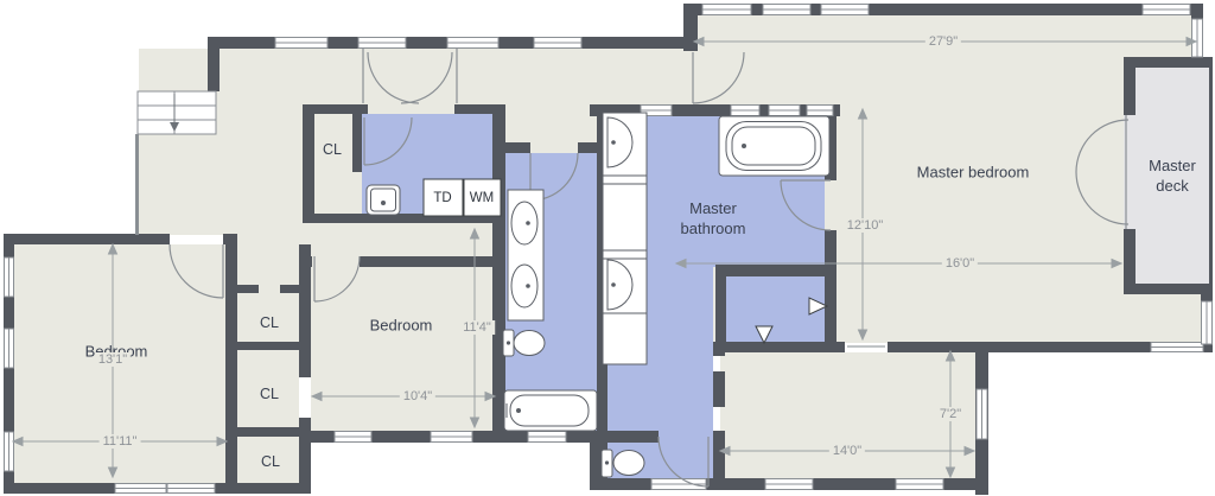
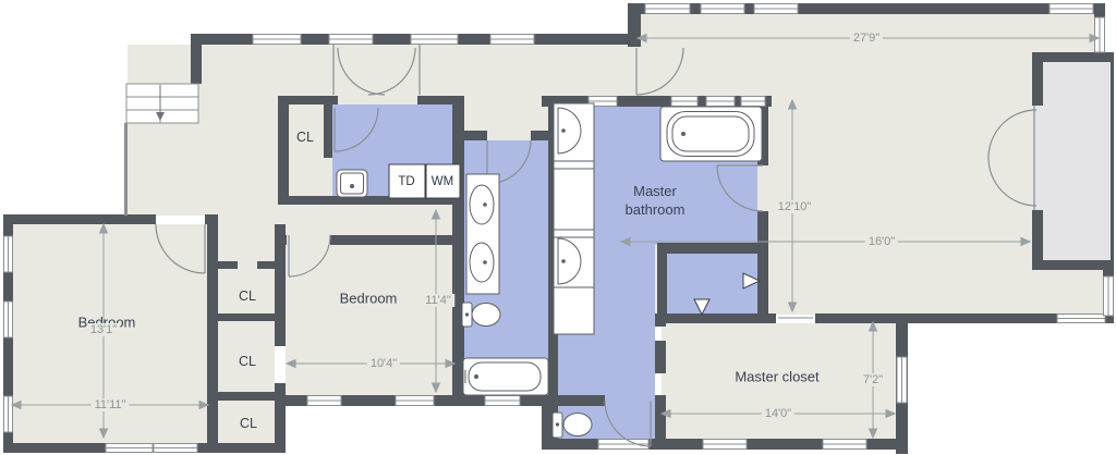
- Master bedroom
- Master deck
  Master bathroom
+ Master closet
  Bedroom
  CL
  CL
  CL
  CL
  TD
  WM
  27'9"
  12'10"
  16'0"
  13'1"
  11'11"
  10'4"
  11'4"
  7'2"
  14'0"
